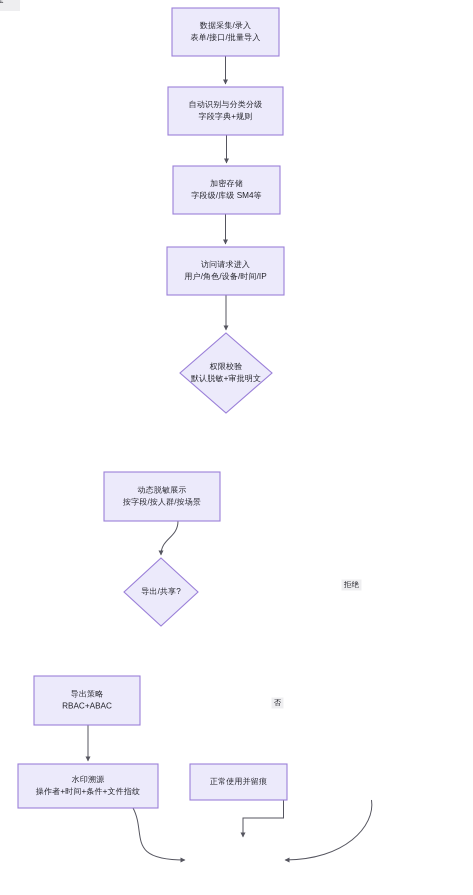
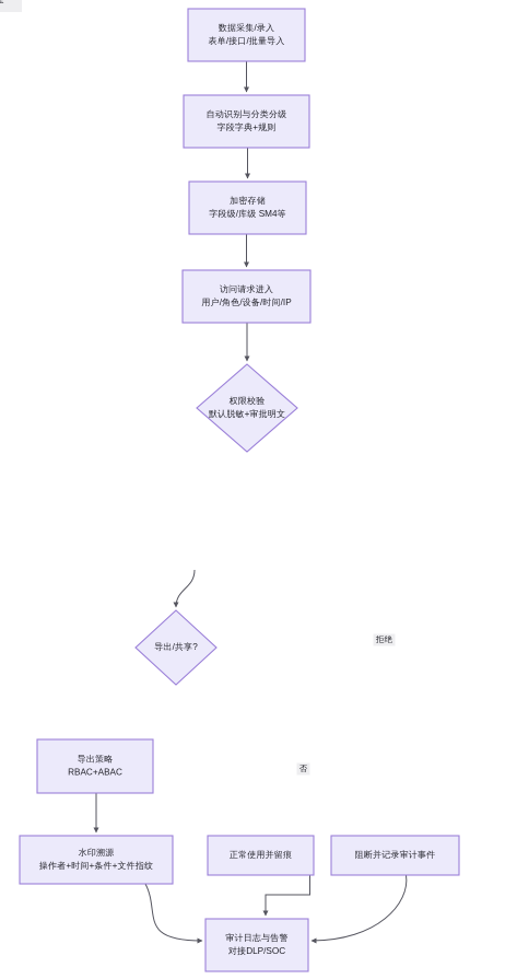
  数据采集/录入
  表单/接口/批量导入
  自动识别与分类分级
  字段字典+规则
  加密存储
  字段级/库级 SM4等
  访问请求进入
  用户/角色/设备/时间/IP
  权限校验
  默认脱敏+审批明文
- 动态脱敏展示
- 按字段/按人群/按场景
  导出/共享?
  导出策略
  RBAC+ABAC
  水印溯源
  操作者+时间+条件+文件指纹
  正常使用并留痕
+ 阻断并记录审计事件
+ 审计日志与告警
+ 对接DLP/SOC
  拒绝
  否
